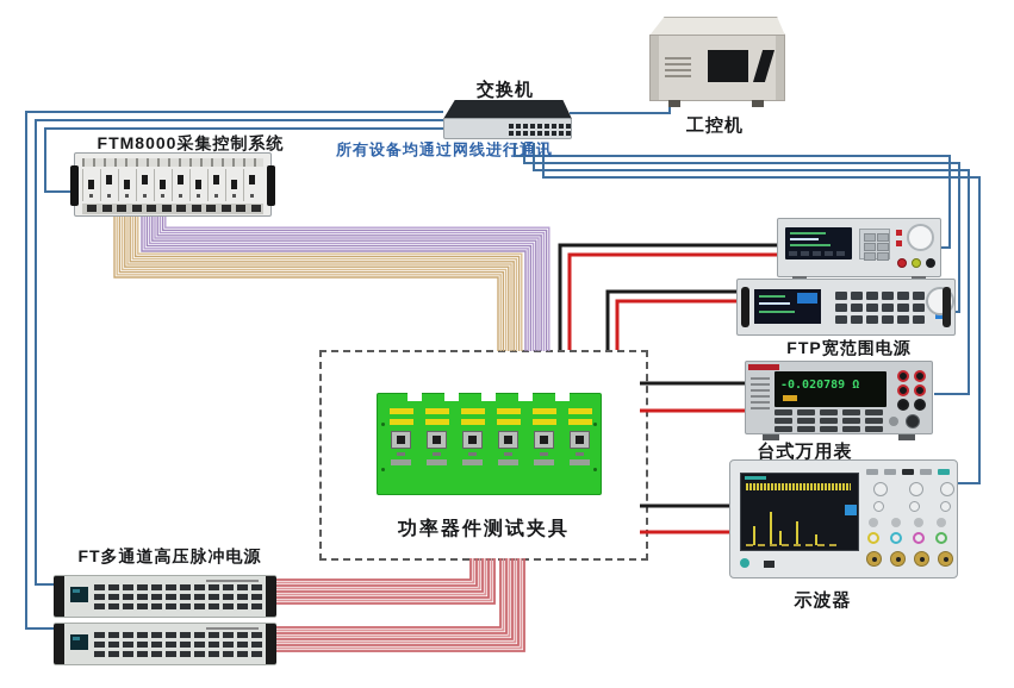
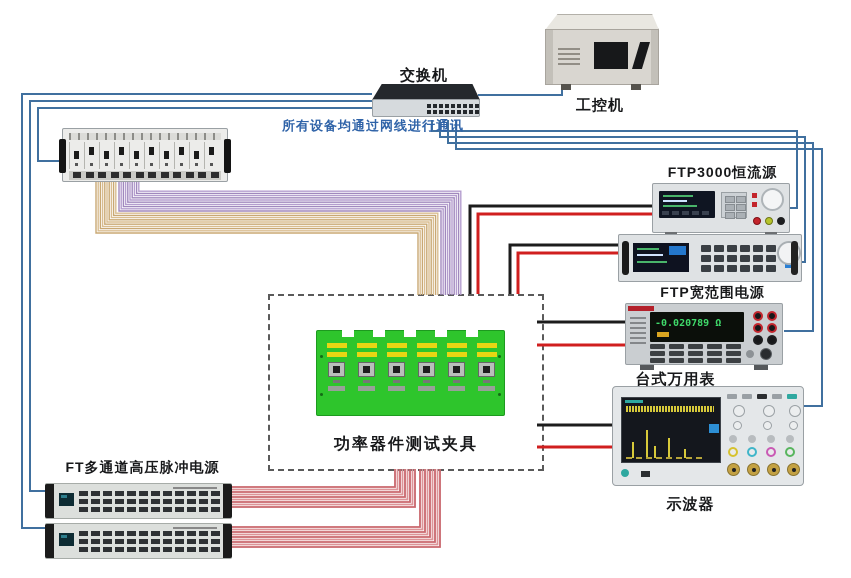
  功率器件测试夹具
  -0.020789 Ω
  交换机
  工控机
- FTM8000采集控制系统
  所有设备均通过网线进行通讯
+ FTP3000恒流源
  FTP宽范围电源
  台式万用表
  示波器
  FT多通道高压脉冲电源
